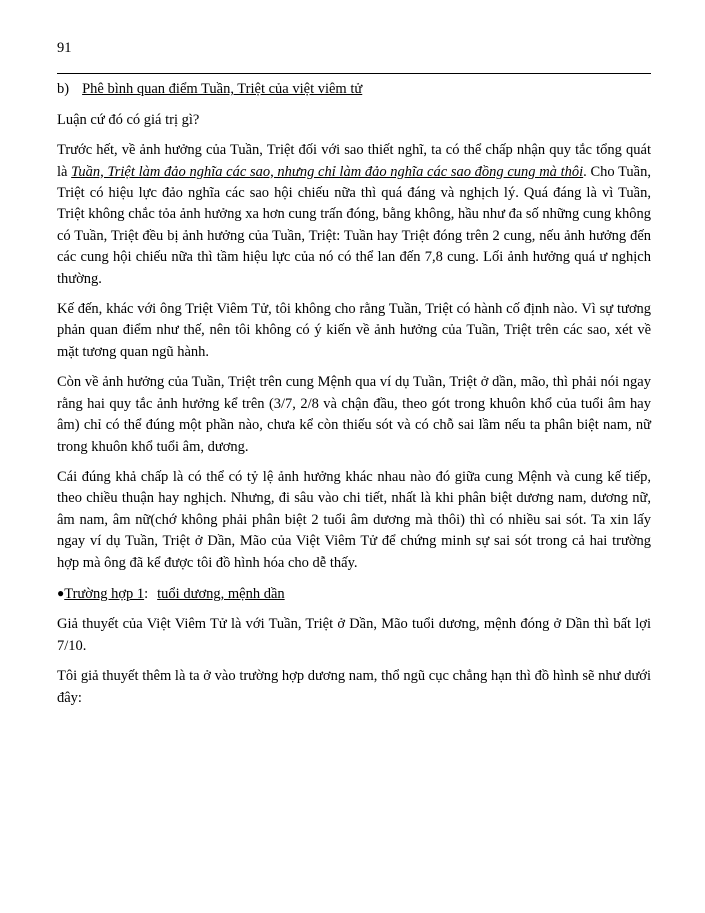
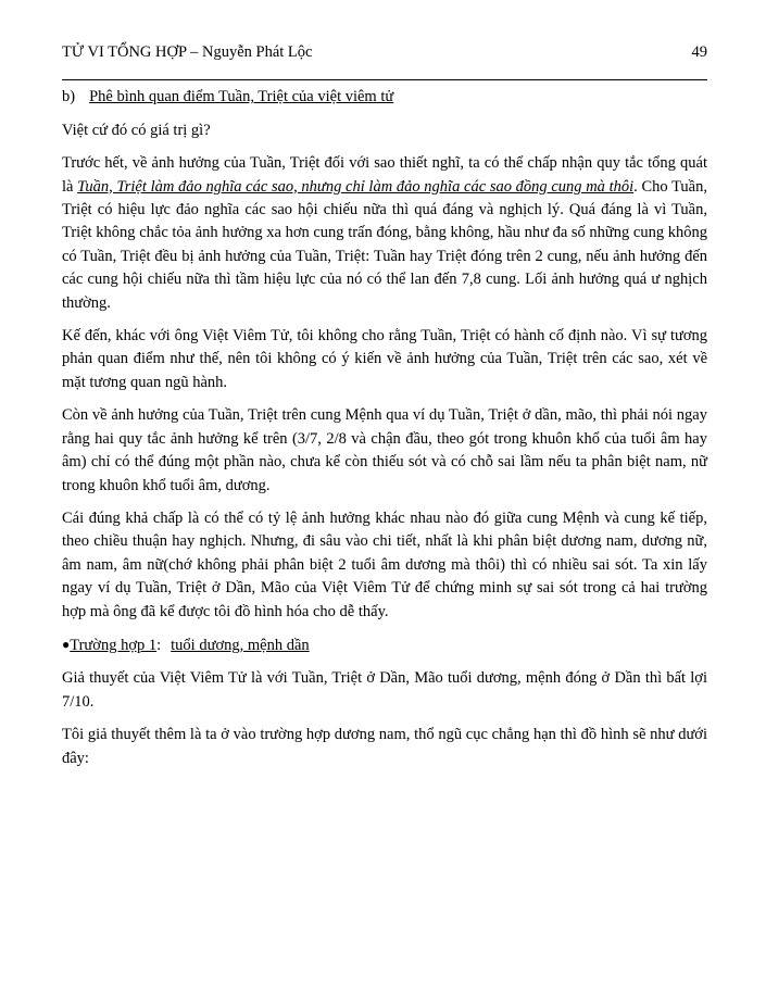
+ TỬ VI TỔNG HỢP – Nguyễn Phát Lộc
- 91
+ 49
  b) Phê bình quan điểm Tuần, Triệt của việt viêm tử
- Luận cứ đó có giá trị gì?
+ Việt cứ đó có giá trị gì?
  Trước hết, về ảnh hưởng của Tuần, Triệt đối với sao thiết nghĩ, ta có thể chấp nhận quy tắc tổng quát là Tuần, Triệt làm đảo nghĩa các sao, nhưng chỉ làm đảo nghĩa các sao đồng cung mà thôi. Cho Tuần, Triệt có hiệu lực đảo nghĩa các sao hội chiếu nữa thì quá đáng và nghịch lý. Quá đáng là vì Tuần, Triệt không chắc tỏa ảnh hưởng xa hơn cung trấn đóng, bằng không, hầu như đa số những cung không có Tuần, Triệt đều bị ảnh hưởng của Tuần, Triệt: Tuần hay Triệt đóng trên 2 cung, nếu ảnh hưởng đến các cung hội chiếu nữa thì tầm hiệu lực của nó có thể lan đến 7,8 cung. Lối ảnh hưởng quá ư nghịch thường.
- Kế đến, khác với ông Triệt Viêm Tử, tôi không cho rằng Tuần, Triệt có hành cố định nào. Vì sự tương phản quan điểm như thế, nên tôi không có ý kiến về ảnh hưởng của Tuần, Triệt trên các sao, xét về mặt tương quan ngũ hành.
+ Kế đến, khác với ông Việt Viêm Tử, tôi không cho rằng Tuần, Triệt có hành cố định nào. Vì sự tương phản quan điểm như thế, nên tôi không có ý kiến về ảnh hưởng của Tuần, Triệt trên các sao, xét về mặt tương quan ngũ hành.
  Còn về ảnh hưởng của Tuần, Triệt trên cung Mệnh qua ví dụ Tuần, Triệt ở dần, mão, thì phải nói ngay rằng hai quy tắc ảnh hưởng kể trên (3/7, 2/8 và chận đầu, theo gót trong khuôn khổ của tuổi âm hay âm) chỉ có thể đúng một phần nào, chưa kể còn thiếu sót và có chỗ sai lầm nếu ta phân biệt nam, nữ trong khuôn khổ tuổi âm, dương.
  Cái đúng khả chấp là có thể có tỷ lệ ảnh hưởng khác nhau nào đó giữa cung Mệnh và cung kế tiếp, theo chiều thuận hay nghịch. Nhưng, đi sâu vào chi tiết, nhất là khi phân biệt dương nam, dương nữ, âm nam, âm nữ(chớ không phải phân biệt 2 tuổi âm dương mà thôi) thì có nhiều sai sót. Ta xin lấy ngay ví dụ Tuần, Triệt ở Dần, Mão của Việt Viêm Tử để chứng minh sự sai sót trong cả hai trường hợp mà ông đã kể được tôi đồ hình hóa cho dễ thấy.
  ●Trường hợp 1: tuổi dương, mệnh dần
  Giả thuyết của Việt Viêm Tử là với Tuần, Triệt ở Dần, Mão tuổi dương, mệnh đóng ở Dần thì bất lợi 7/10.
  Tôi giả thuyết thêm là ta ở vào trường hợp dương nam, thổ ngũ cục chẳng hạn thì đồ hình sẽ như dưới đây:
